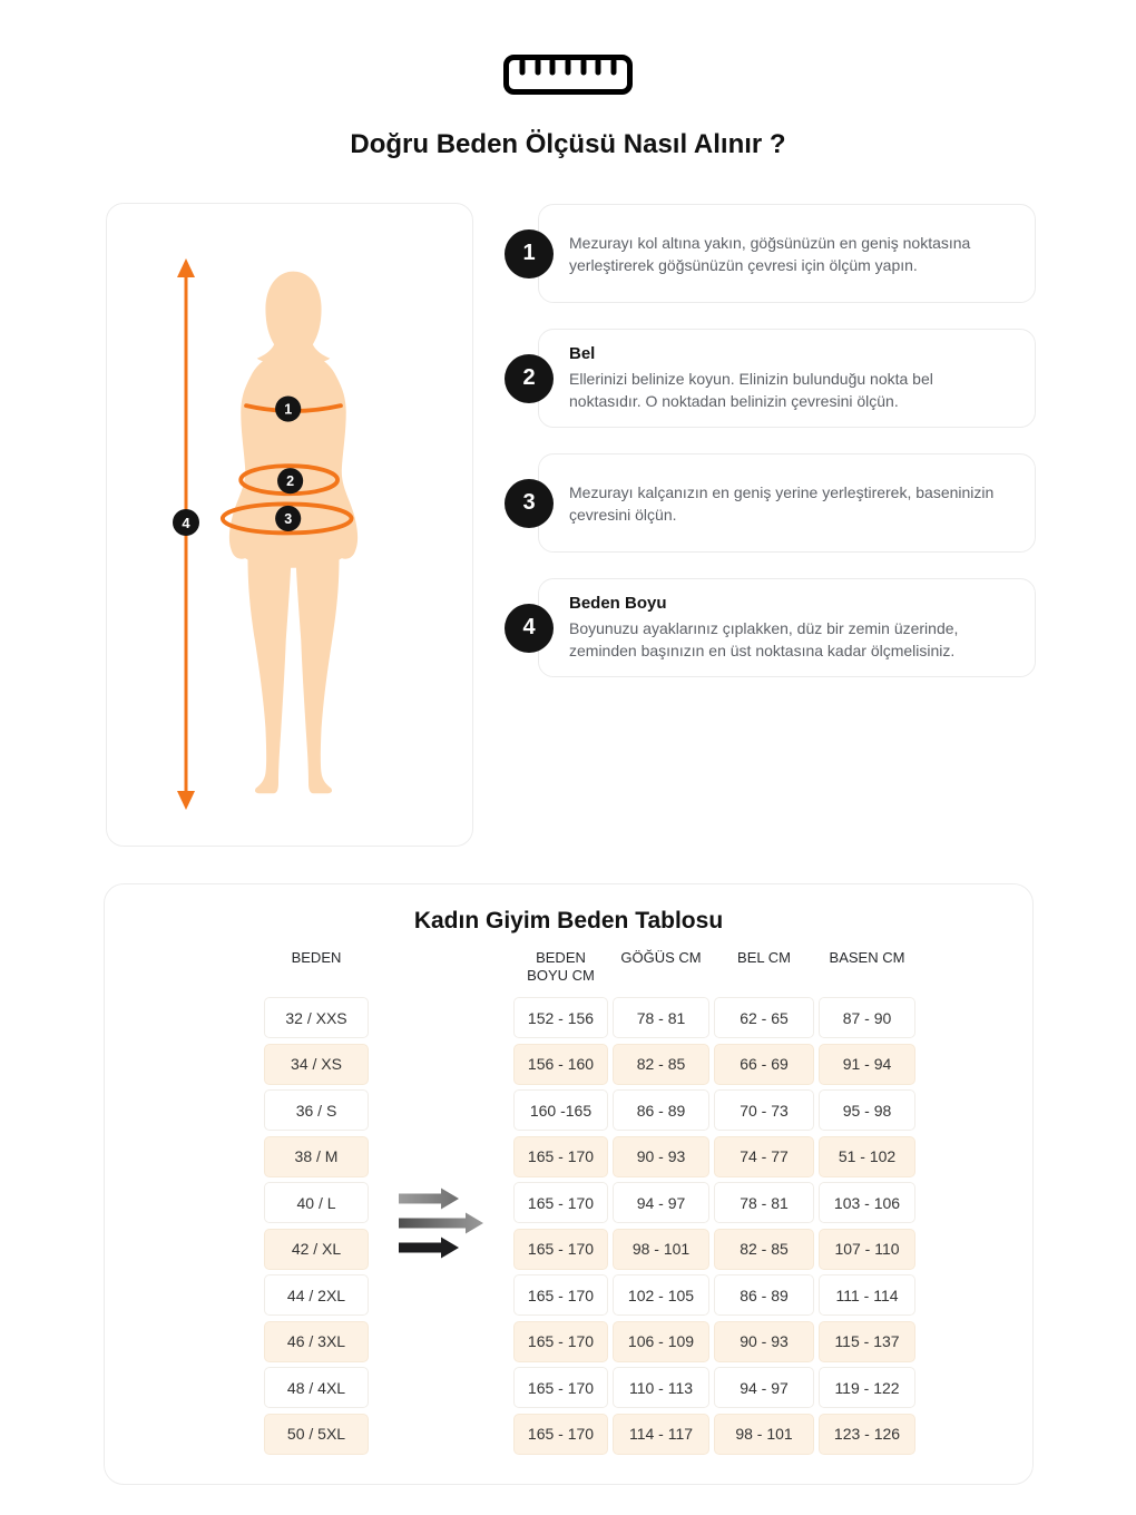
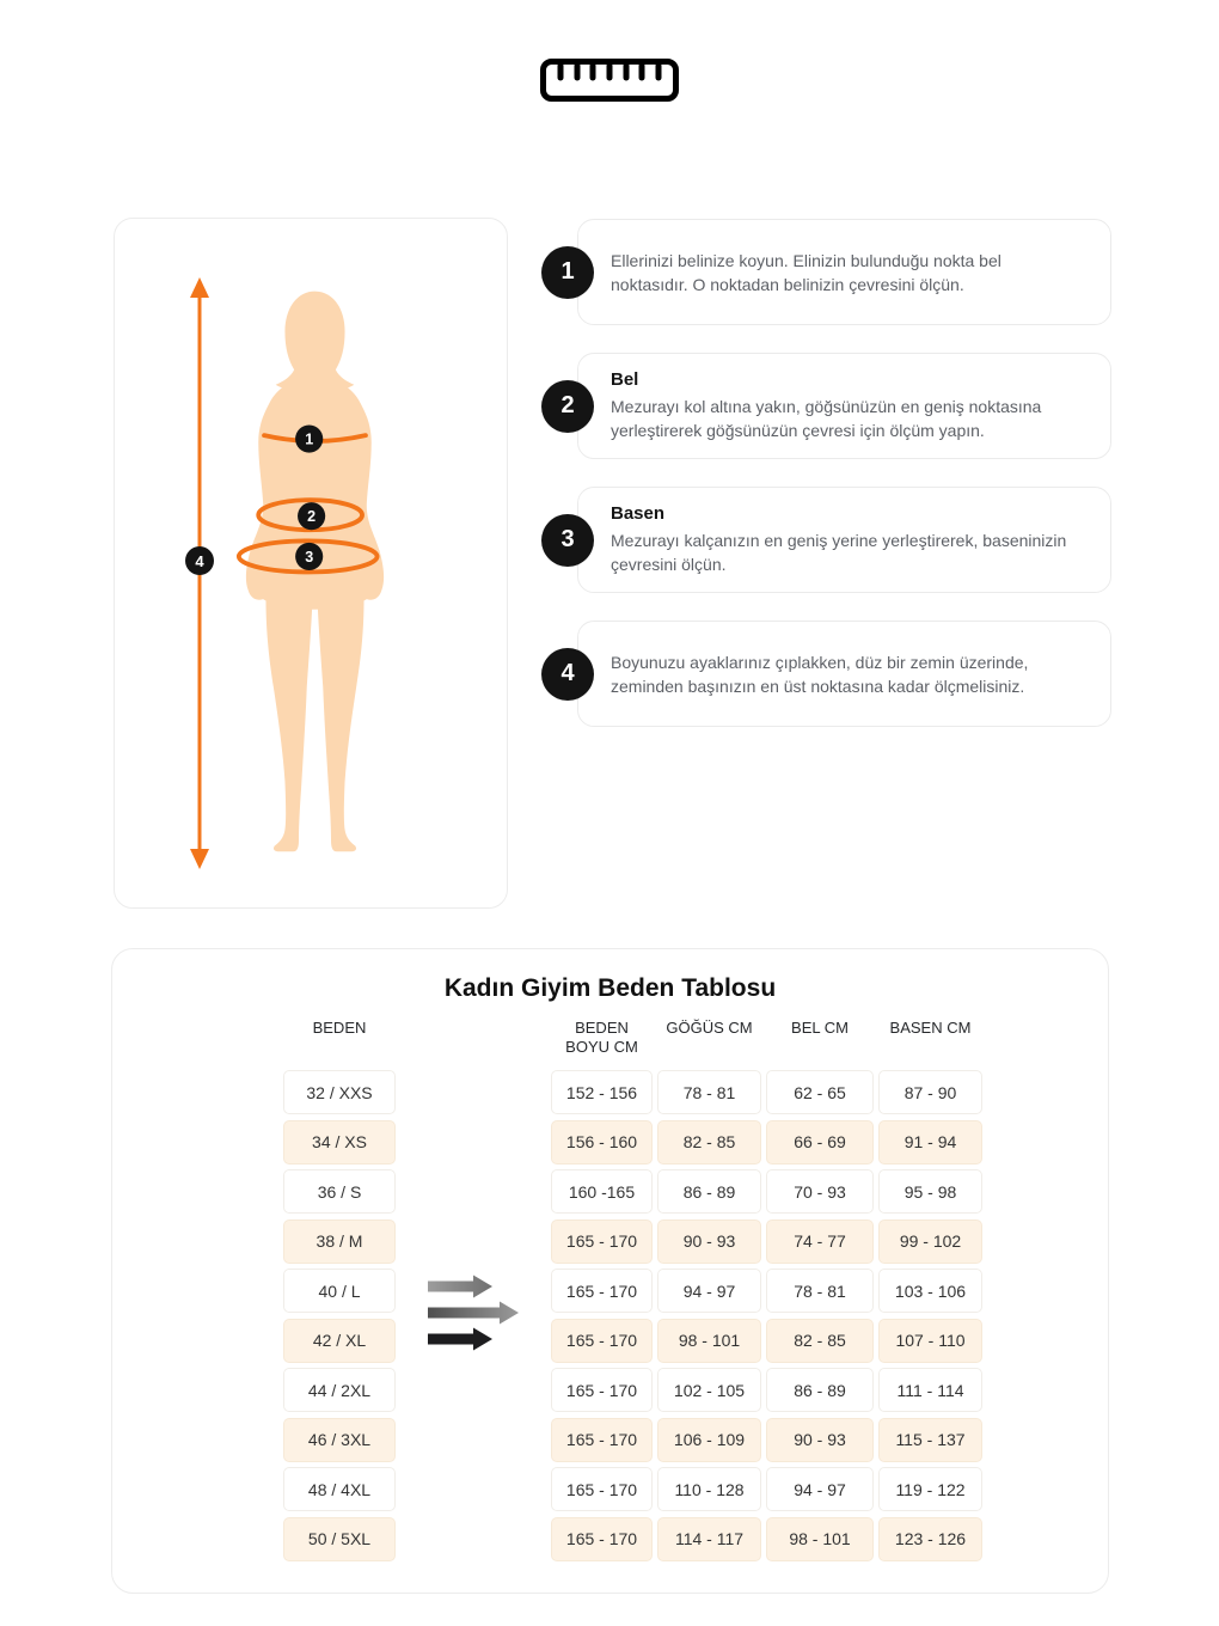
- Doğru Beden Ölçüsü Nasıl Alınır ?
  4
  1
  2
  3
  1
- Mezurayı kol altına yakın, göğsünüzün en geniş noktasına yerleştirerek göğsünüzün çevresi için ölçüm yapın.
+ Ellerinizi belinize koyun. Elinizin bulunduğu nokta bel noktasıdır. O noktadan belinizin çevresini ölçün.
  2
  Bel
- Ellerinizi belinize koyun. Elinizin bulunduğu nokta bel noktasıdır. O noktadan belinizin çevresini ölçün.
+ Mezurayı kol altına yakın, göğsünüzün en geniş noktasına yerleştirerek göğsünüzün çevresi için ölçüm yapın.
  3
+ Basen
  Mezurayı kalçanızın en geniş yerine yerleştirerek, baseninizin çevresini ölçün.
  4
- Beden Boyu
  Boyunuzu ayaklarınız çıplakken, düz bir zemin üzerinde, zeminden başınızın en üst noktasına kadar ölçmelisiniz.
  Kadın Giyim Beden Tablosu
  BEDEN
  BEDEN BOYU CM
  GÖĞÜS CM
  BEL CM
  BASEN CM
  32 / XXS
  152 - 156
  78 - 81
  62 - 65
  87 - 90
  34 / XS
  156 - 160
  82 - 85
  66 - 69
  91 - 94
  36 / S
  160 -165
  86 - 89
- 70 - 73
+ 70 - 93
  95 - 98
  38 / M
  165 - 170
  90 - 93
  74 - 77
- 51 - 102
+ 99 - 102
  40 / L
  165 - 170
  94 - 97
  78 - 81
  103 - 106
  42 / XL
  165 - 170
  98 - 101
  82 - 85
  107 - 110
  44 / 2XL
  165 - 170
  102 - 105
  86 - 89
  111 - 114
  46 / 3XL
  165 - 170
  106 - 109
  90 - 93
  115 - 137
  48 / 4XL
  165 - 170
- 110 - 113
+ 110 - 128
  94 - 97
  119 - 122
  50 / 5XL
  165 - 170
  114 - 117
  98 - 101
  123 - 126
